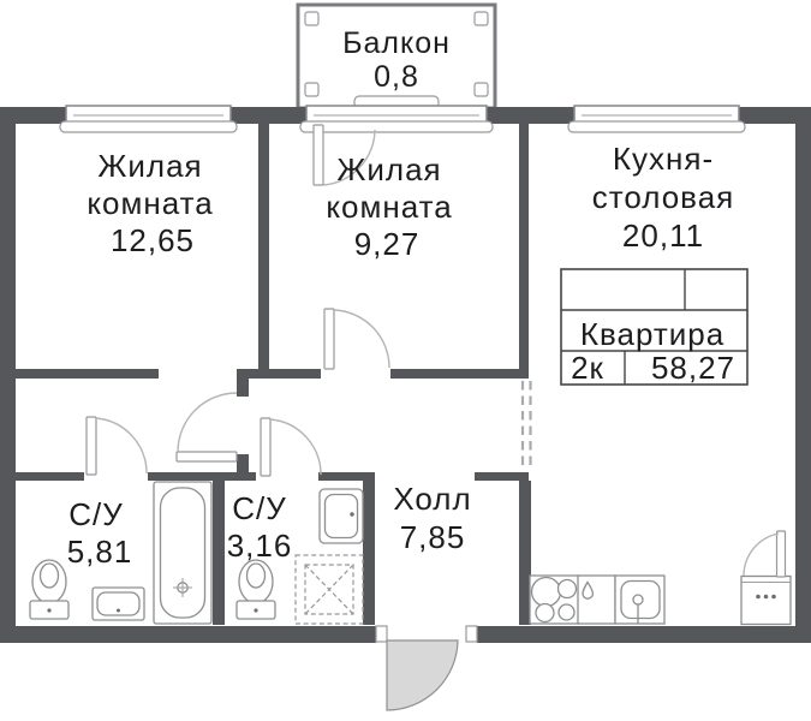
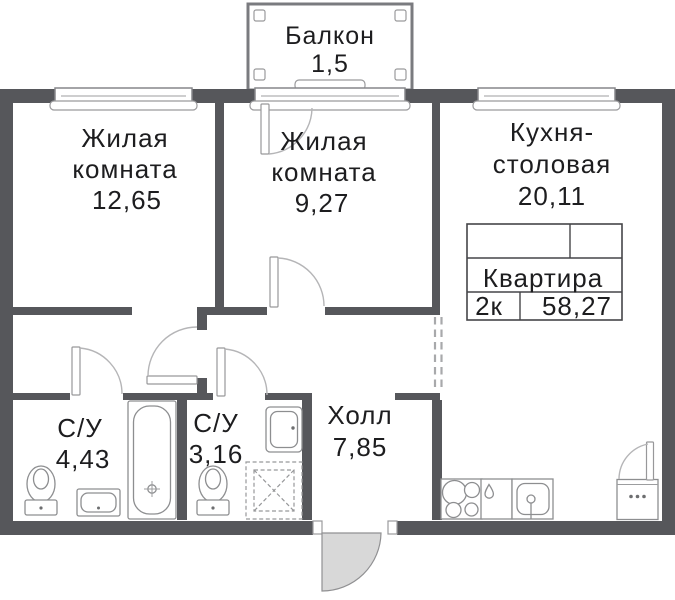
  Квартира
  2к
  58,27
  Балкон
- 0,8
+ 1,5
  Жилая
  комната
  12,65
  Жилая
  комната
  9,27
  Кухня-
  столовая
  20,11
  С/У
- 5,81
+ 4,43
  С/У
  3,16
  Холл
  7,85
